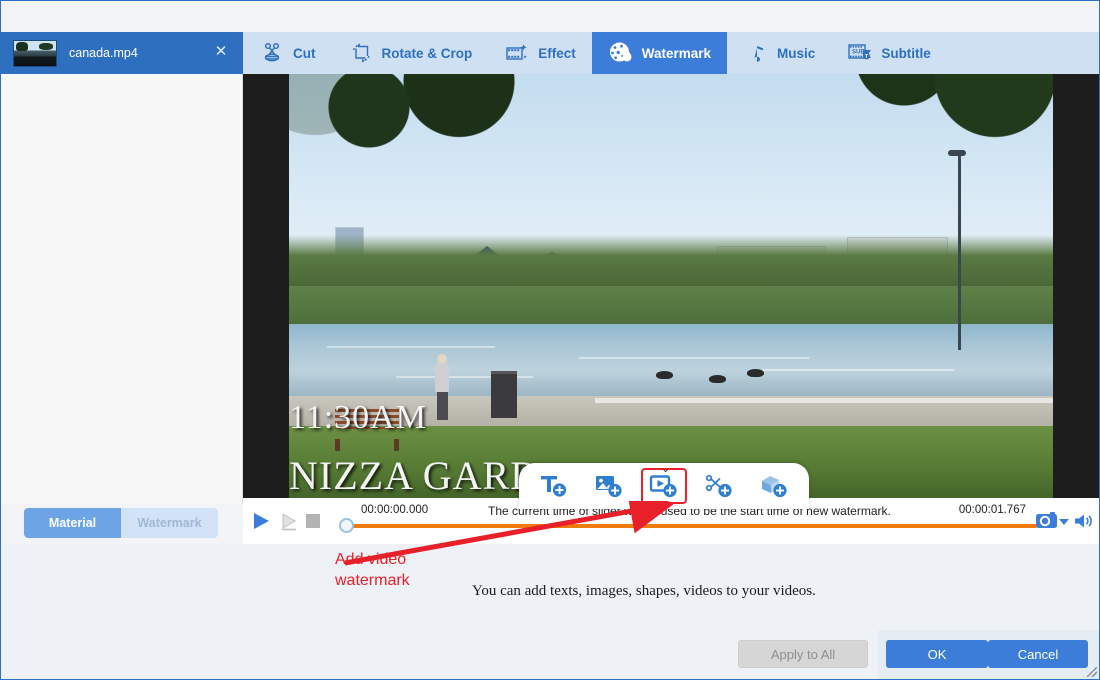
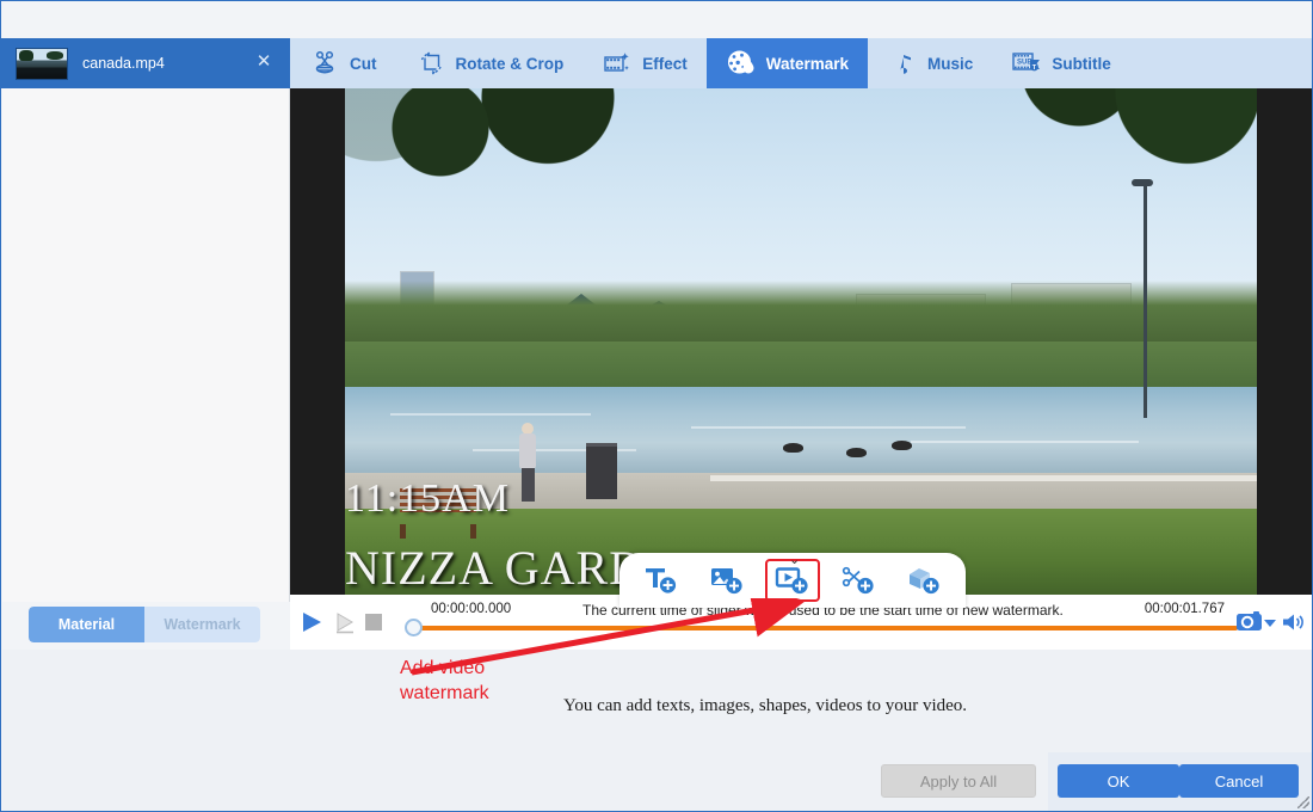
  canada.mp4
  ✕
  Cut
  Rotate & Crop
  Effect
  Watermark
  Music
  Subtitle
  Material
  Watermark
- 11:30AM
+ 11:15AM
  NIZZA GAR
  ⌄
  00:00:00.000
  The current time of slide be used to be the start time of new watermark.
  00:00:01.767
- You can add texts, images, shapes, videos to your videos.
+ You can add texts, images, shapes, videos to your video.
  Apply to All
  OK
  Cancel
  Add video
  watermark
